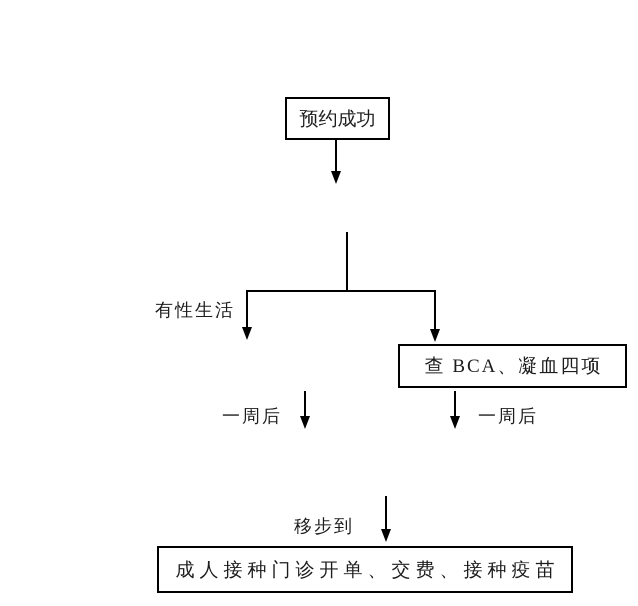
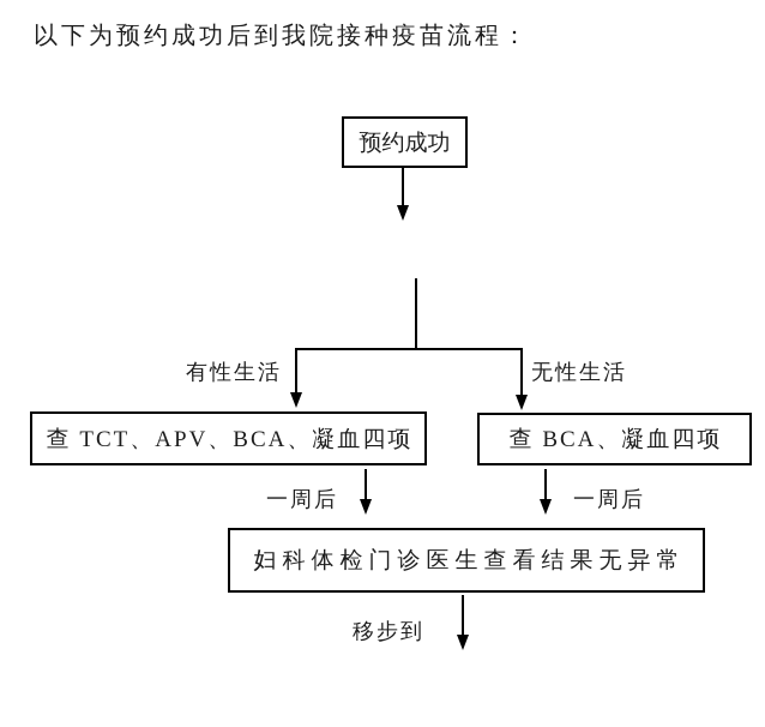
+ 以下为预约成功后到我院接种疫苗流程：
  预约成功
  有性生活
+ 无性生活
+ 查 TCT、APV、BCA、凝血四项
  查 BCA、凝血四项
  一周后
  一周后
+ 妇科体检门诊医生查看结果无异常
  移步到
- 成人接种门诊开单、交费、接种疫苗
